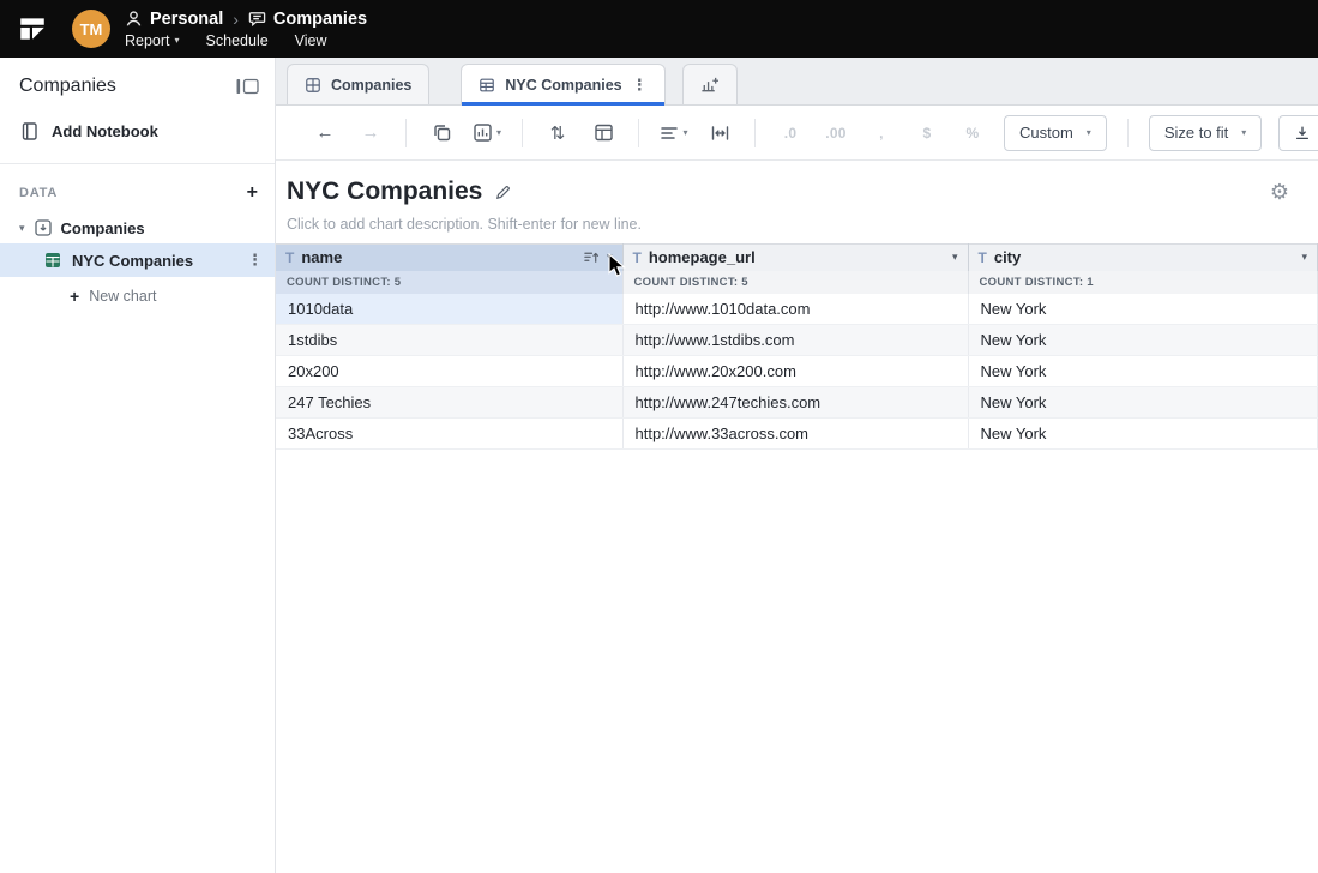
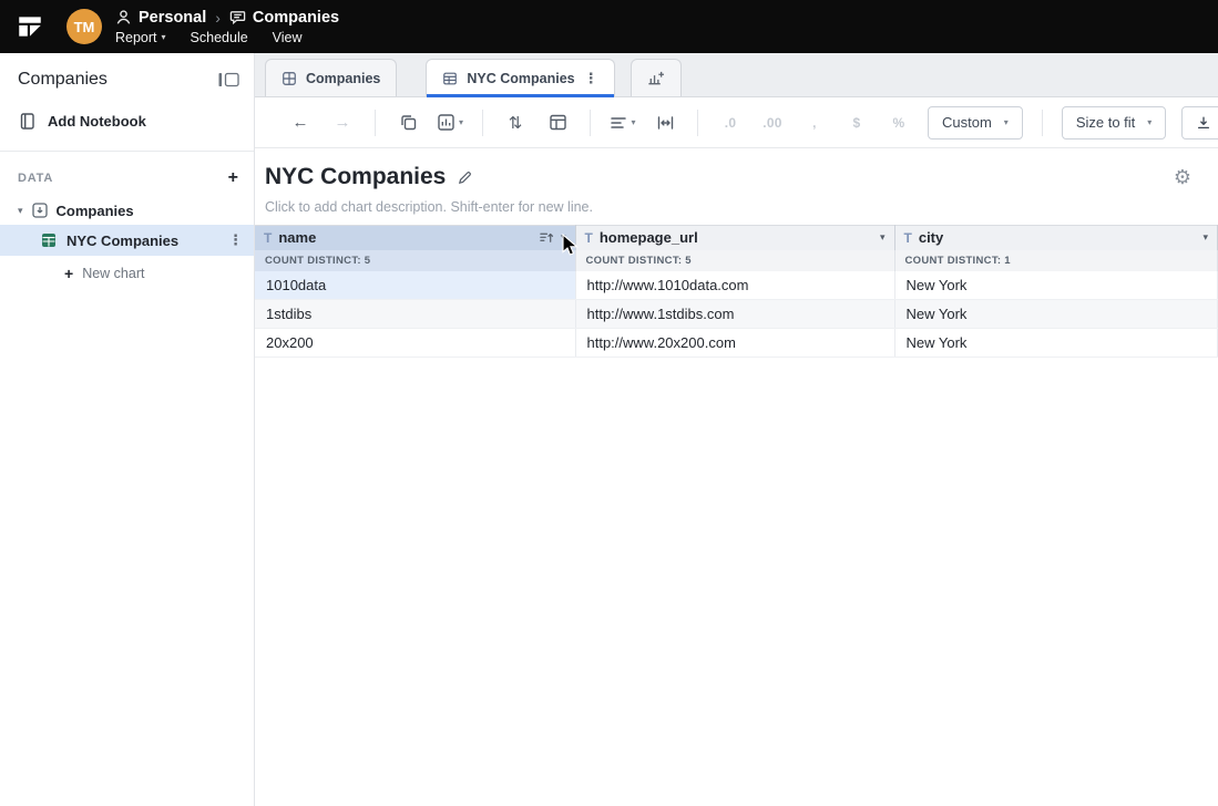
  TM
  Personal
  ›
  Companies
  Report
  ▾
  Schedule
  View
  Companies
  Add Notebook
  DATA
  +
  ▾
  Companies
  NYC Companies
  ⋮
  +
  New chart
  Companies
  NYC Companies
  ⋮
  ←
  →
  ▾
  ⇅
  ▾
  .0
  .00
  ,
  $
  %
  Custom
  ▾
  Size to fit
  ▾
  NYC Companies
  ⚙
  Click to add chart description. Shift-enter for new line.
  T name	T homepage_url ▾	T city ▾
  COUNT DISTINCT: 5	COUNT DISTINCT: 5	COUNT DISTINCT: 1
  1010data	http://www.1010data.com	New York
  1stdibs	http://www.1stdibs.com	New York
  20x200	http://www.20x200.com	New York
- 247 Techies	http://www.247techies.com	New York
- 33Across	http://www.33across.com	New York
